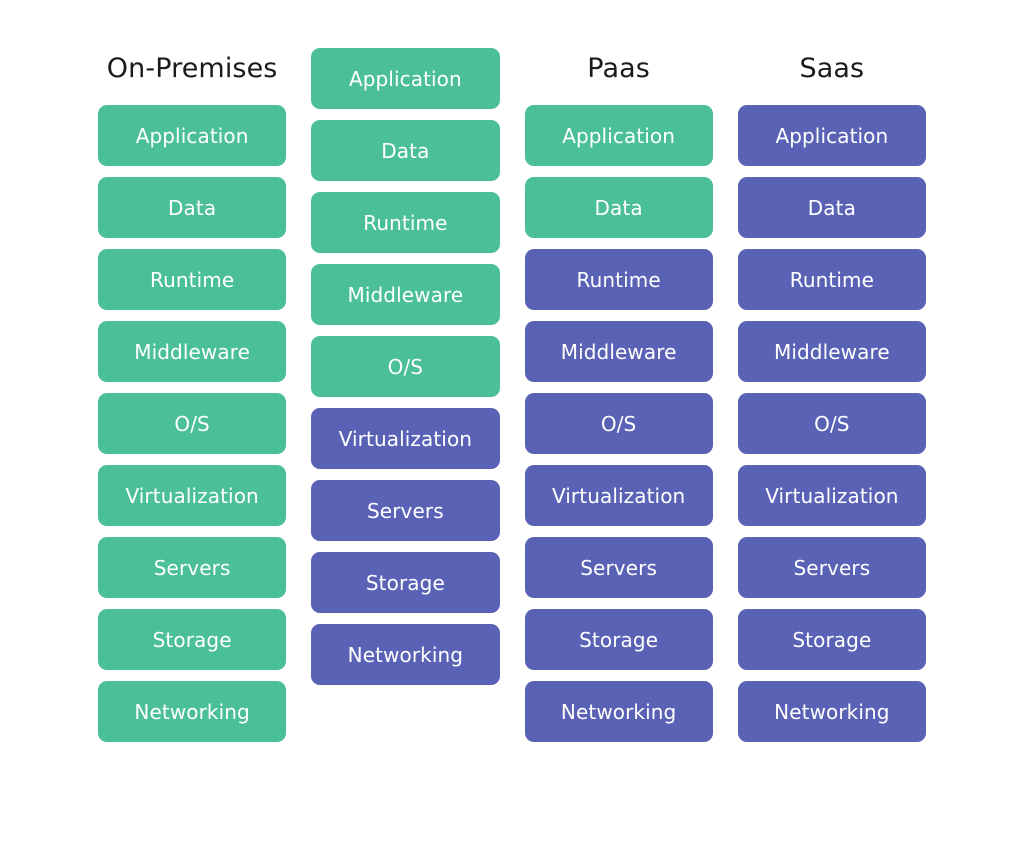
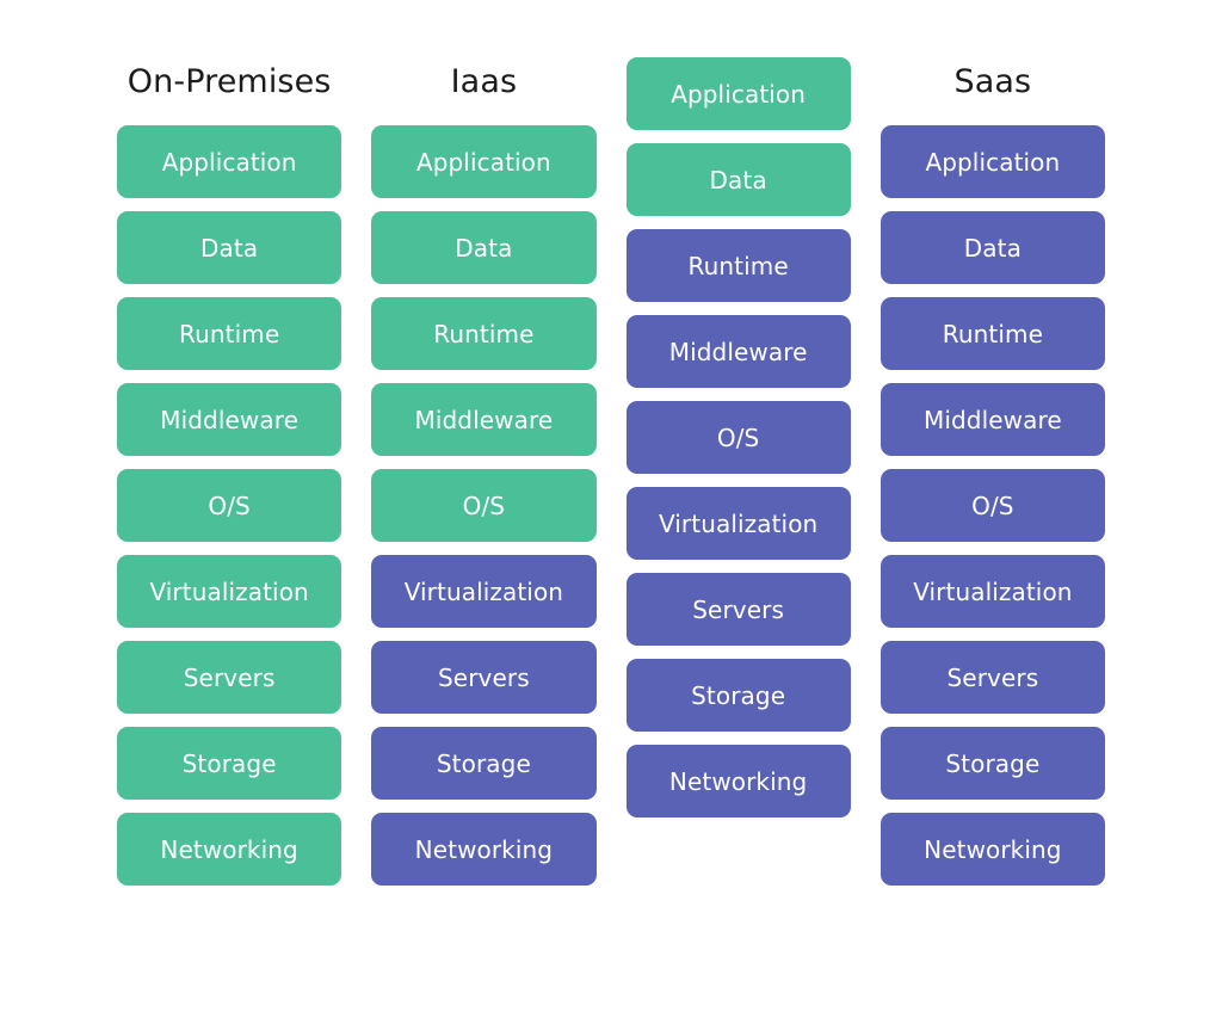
  On-Premises
  Application
  Data
  Runtime
  Middleware
  O/S
  Virtualization
  Servers
  Storage
  Networking
+ Iaas
  Application
  Data
  Runtime
  Middleware
  O/S
  Virtualization
  Servers
  Storage
  Networking
- Paas
  Application
  Data
  Runtime
  Middleware
  O/S
  Virtualization
  Servers
  Storage
  Networking
  Saas
  Application
  Data
  Runtime
  Middleware
  O/S
  Virtualization
  Servers
  Storage
  Networking
